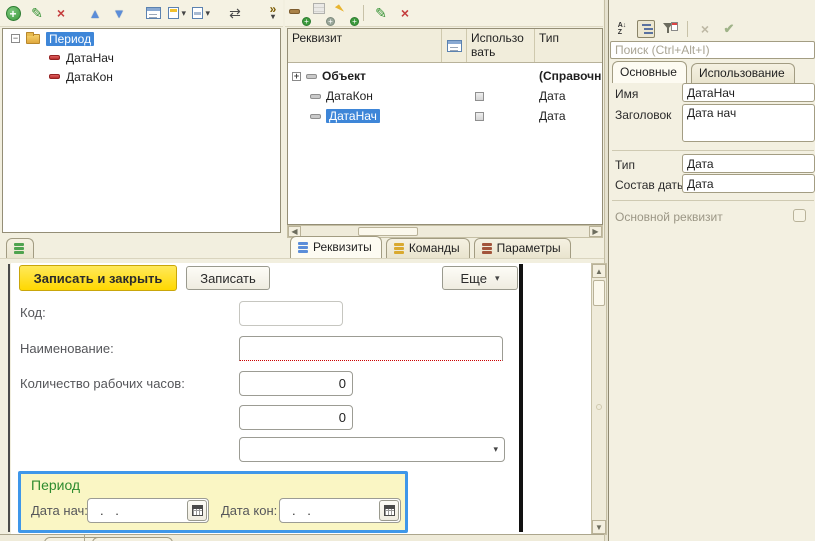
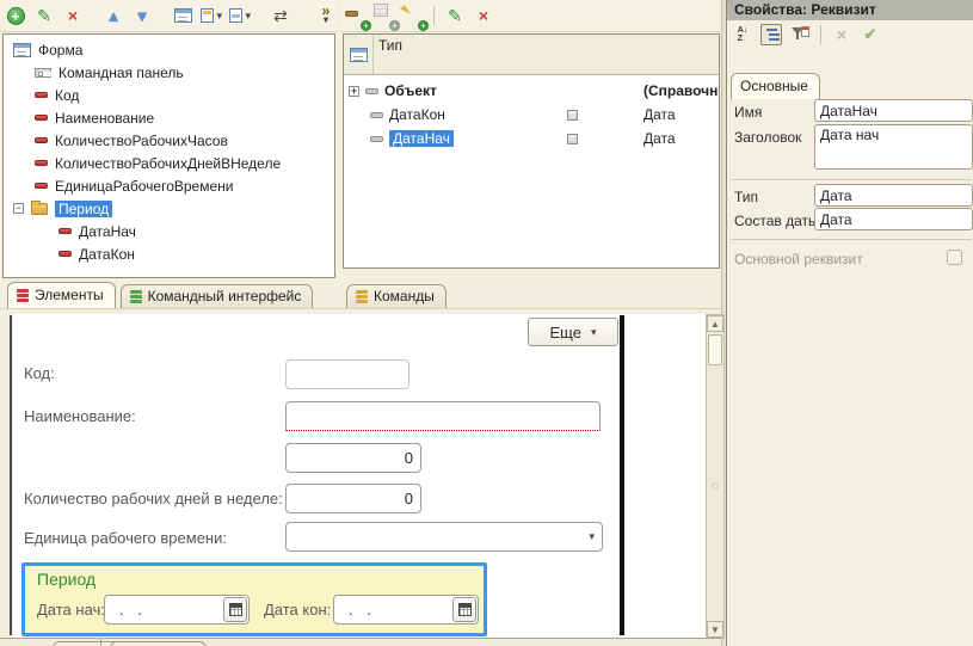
  +
  ✎
  ×
  ▲
  ▼
  ▾
  ▾
  ⇄
  »
  ▾
+ Форма
+ Командная панель
+ Код
+ Наименование
+ КоличествоРабочихЧасов
+ КоличествоРабочихДнейВНеделе
+ ЕдиницаРабочегоВремени
  −
  Период
  ДатаНач
  ДатаКон
+ Элементы
+ Командный интерфейс
  +
  +
  +
  ✎
  ×
- Реквизит
- Использовать
  Тип
  +
  Объект
  (Справочн
  ДатаКон
  Дата
  ДатаНач
  Дата
- ◀
- ▶
- Реквизиты
  Команды
- Параметры
- Записать и закрыть
- Записать
  Еще
  ▾
  Код:
  Наименование:
- Количество рабочих часов:
  0
+ Количество рабочих дней в неделе:
  0
+ Единица рабочего времени:
  ▾
  Период
  Дата нач
  . .
  Дата кон:
  . .
  ▲
  ▼
+ Свойства: Реквизит
  ×
  ✔
- Поиск (Ctrl+Alt+I)
  Основные
- Использование
  Имя
  ДатаНач
  Заголовок
  Дата нач
  Тип
  Дата
  Состав дат
  Дата
  Основной реквизит
